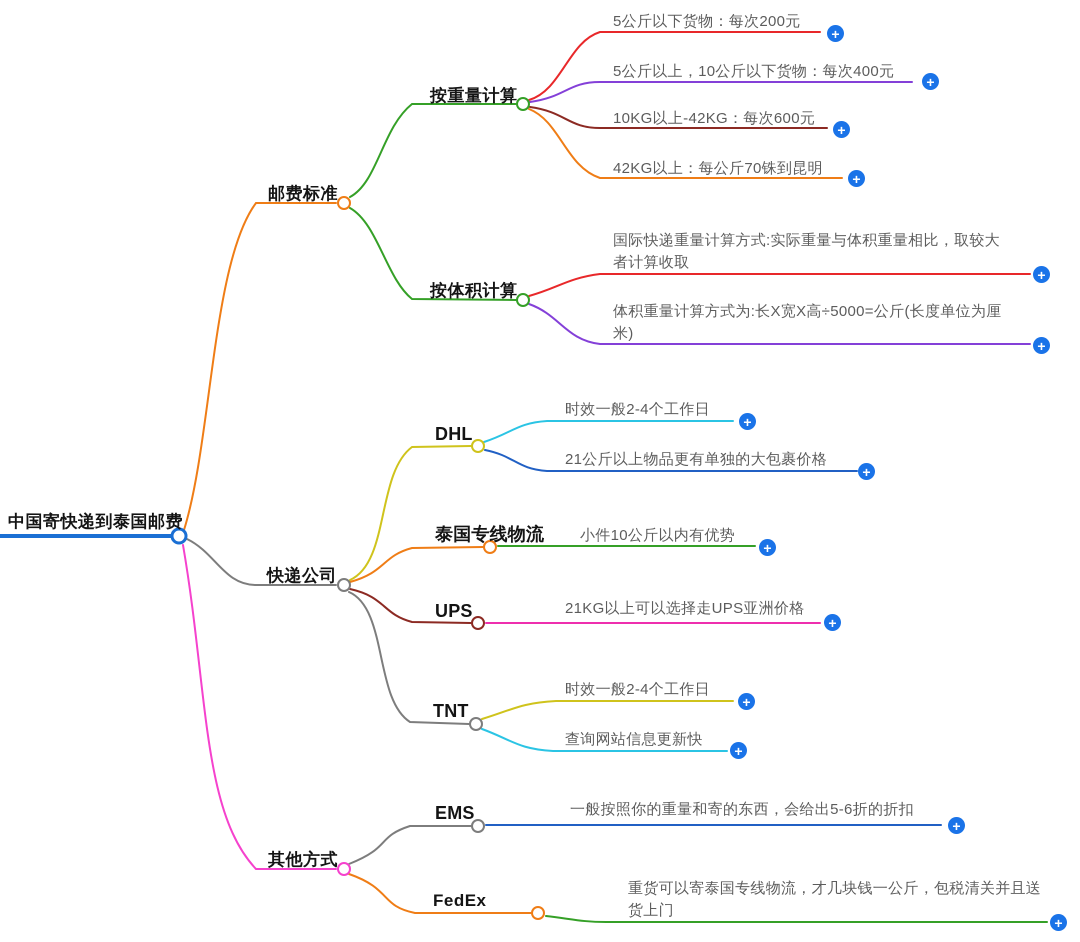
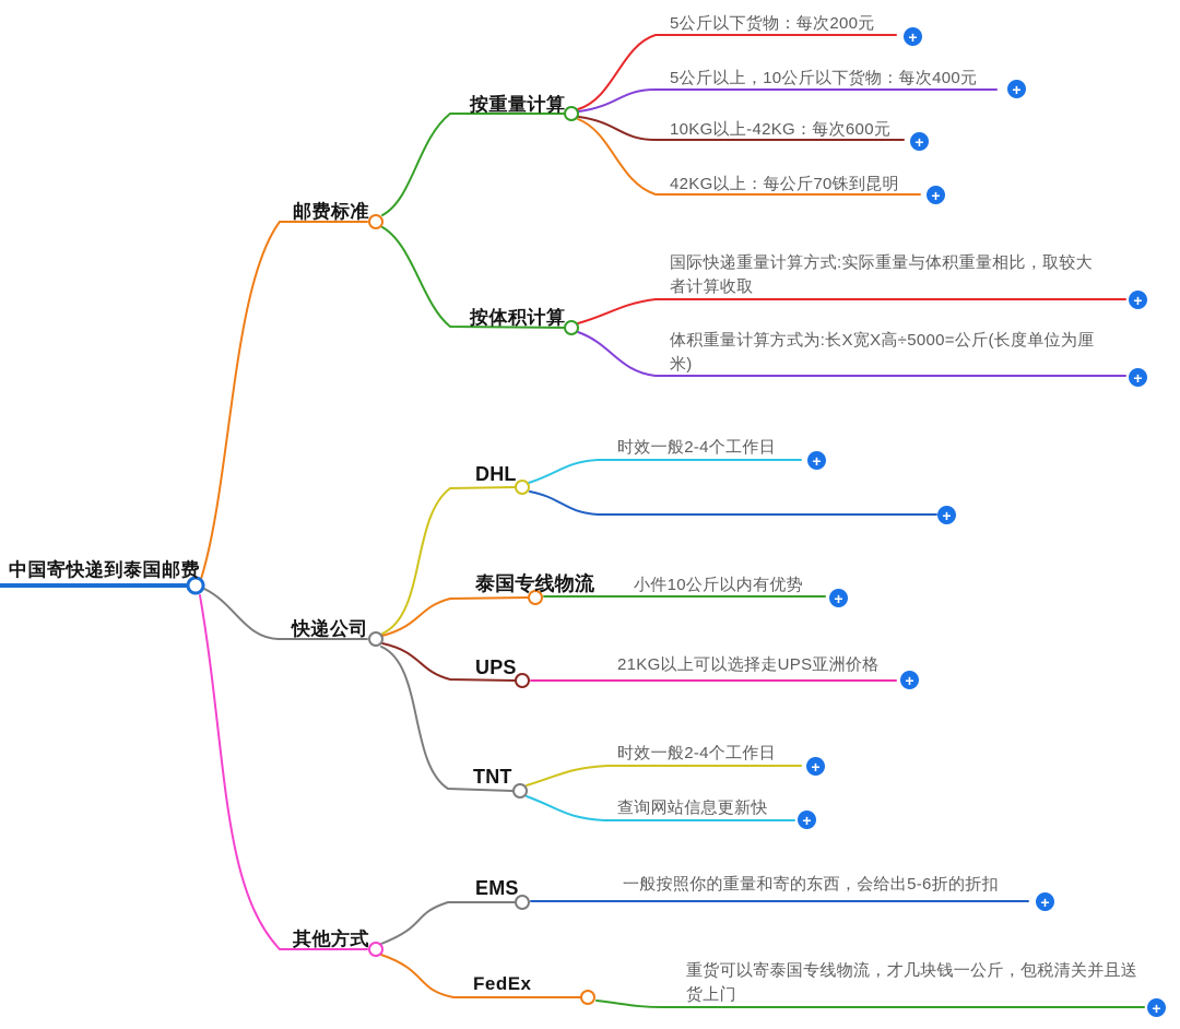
  中国寄快递到泰国邮费
  邮费标准
  快递公司
  其他方式
  按重量计算
  5公斤以下货物：每次200元
  5公斤以上，10公斤以下货物：每次400元
  10KG以上-42KG：每次600元
  42KG以上：每公斤70铢到昆明
  按体积计算
  国际快递重量计算方式:实际重量与体积重量相比，取较大者计算收取
  体积重量计算方式为:长X宽X高÷5000=公斤(长度单位为厘米)
  DHL
  时效一般2-4个工作日
- 21公斤以上物品更有单独的大包裹价格
  泰国专线物流
  小件10公斤以内有优势
  UPS
  21KG以上可以选择走UPS亚洲价格
  TNT
  时效一般2-4个工作日
  查询网站信息更新快
  EMS
  一般按照你的重量和寄的东西，会给出5-6折的折扣
  FedEx
  重货可以寄泰国专线物流，才几块钱一公斤，包税清关并且送货上门
  +
  +
  +
  +
  +
  +
  +
  +
  +
  +
  +
  +
  +
  +
